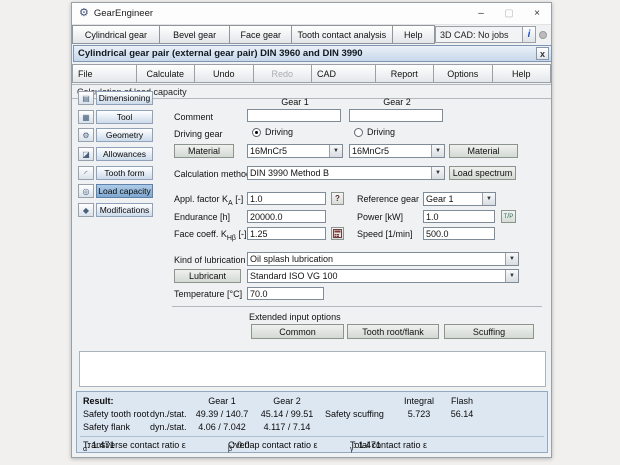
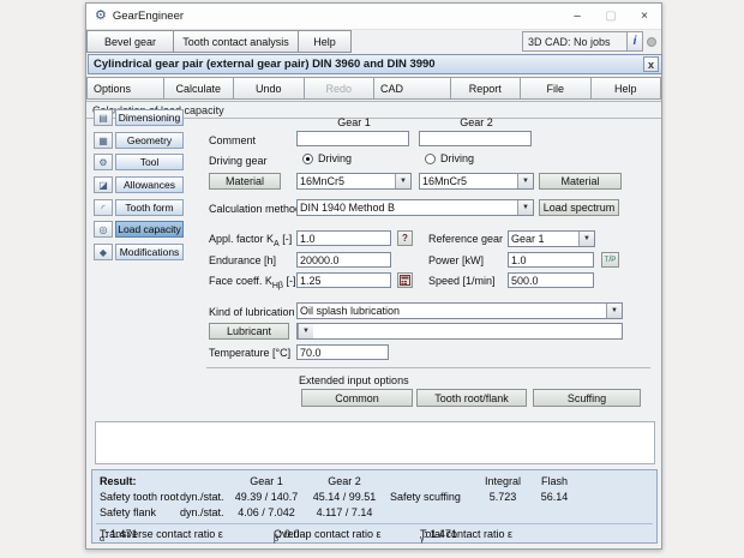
  ⚙
  GearEngineer
  –
  ▢
  ×
- Cylindrical gear
  Bevel gear
- Face gear
  Tooth contact analysis
  Help
  3D CAD: No jobs
  i
  Cylindrical gear pair (external gear pair) DIN 3960 and DIN 3990
  x
- File
+ Options
  Calculate
  Undo
  Redo
  CAD
  Report
- Options
+ File
  Help
  ▤
  Dimensioning
  ▦
- Tool
+ Geometry
  ⚙
- Geometry
+ Tool
  ◪
  Allowances
  ◜
  Tooth form
  ◎
  Load capacity
  ◆
  Modifications
  Gear 1
  Gear 2
  Comment
  Driving gear
  Driving
  Driving
  Material
  16MnCr5
  16MnCr5
  Material
  Calculation metho
- DIN 3990 Method B
+ DIN 1940 Method B
  Load spectrum
  Appl. factor K [-]
  1.0
  ?
  Reference gear
  Gear 1
  Endurance [h]
  20000.0
  Power [kW]
  1.0
  Face coeff. K [-]
  1.25
  Speed [1/min]
  500.0
  Kind of lubrication
  Oil splash lubrication
  Lubricant
- Standard ISO VG 100
  Temperature [°C]
  70.0
  Extended input options
  Common
  Tooth root/flank
  Scuffing
  Result:
  Gear 1
  Gear 2
  Integral
  Flash
  Safety tooth root
  dyn./stat.
  49.39 / 140.7
  45.14 / 99.51
  Safety scuffing
  5.723
  56.14
  Safety flank
  dyn./stat.
  4.06 / 7.042
  4.117 / 7.14
  Transverse contact ratio ε
  : 1.471
  Overlap contact ratio ε
  : 0.0
  Total contact ratio ε
  : 1.471
